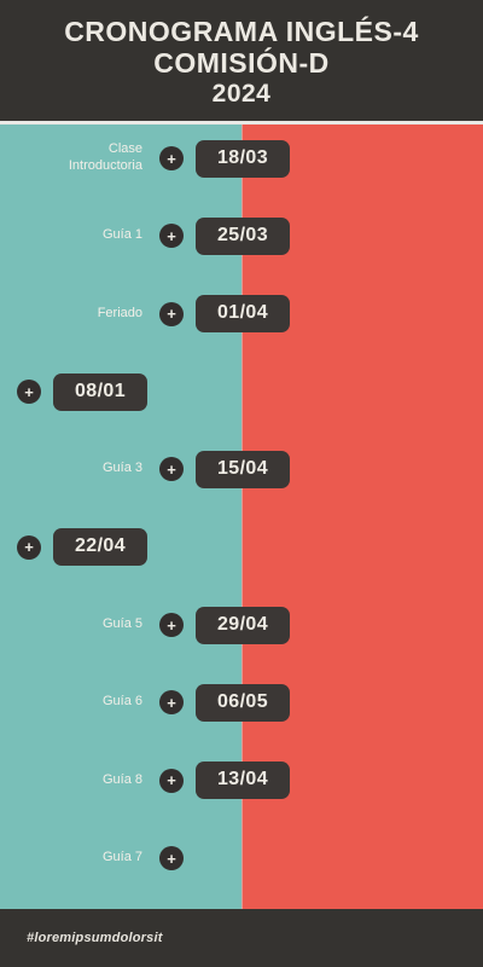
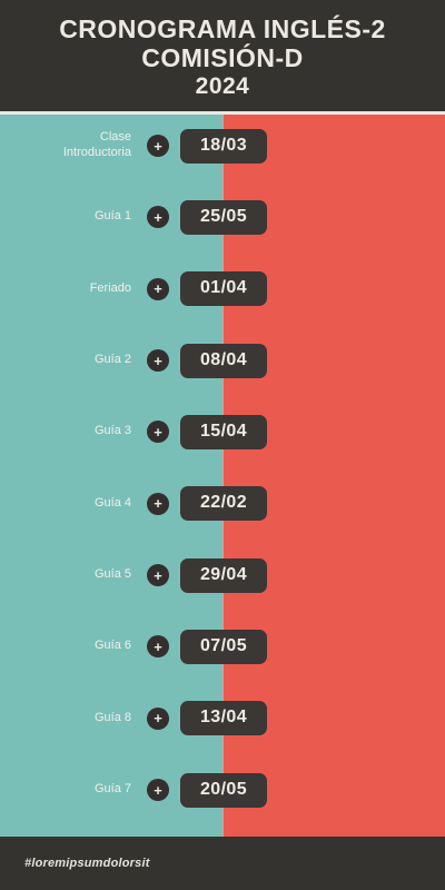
- CRONOGRAMA INGLÉS-4
+ CRONOGRAMA INGLÉS-2
  COMISIÓN-D
  2024
  Clase
  Introductoria
  +
  18/03
  Guía 1
  +
- 25/03
+ 25/05
  Feriado
  +
  01/04
+ Guía 2
  +
- 08/01
+ 08/04
  Guía 3
  +
  15/04
+ Guía 4
  +
- 22/04
+ 22/02
  Guía 5
  +
  29/04
  Guía 6
  +
- 06/05
+ 07/05
  Guía 8
  +
  13/04
  Guía 7
  +
+ 20/05
  #loremipsumdolorsit
